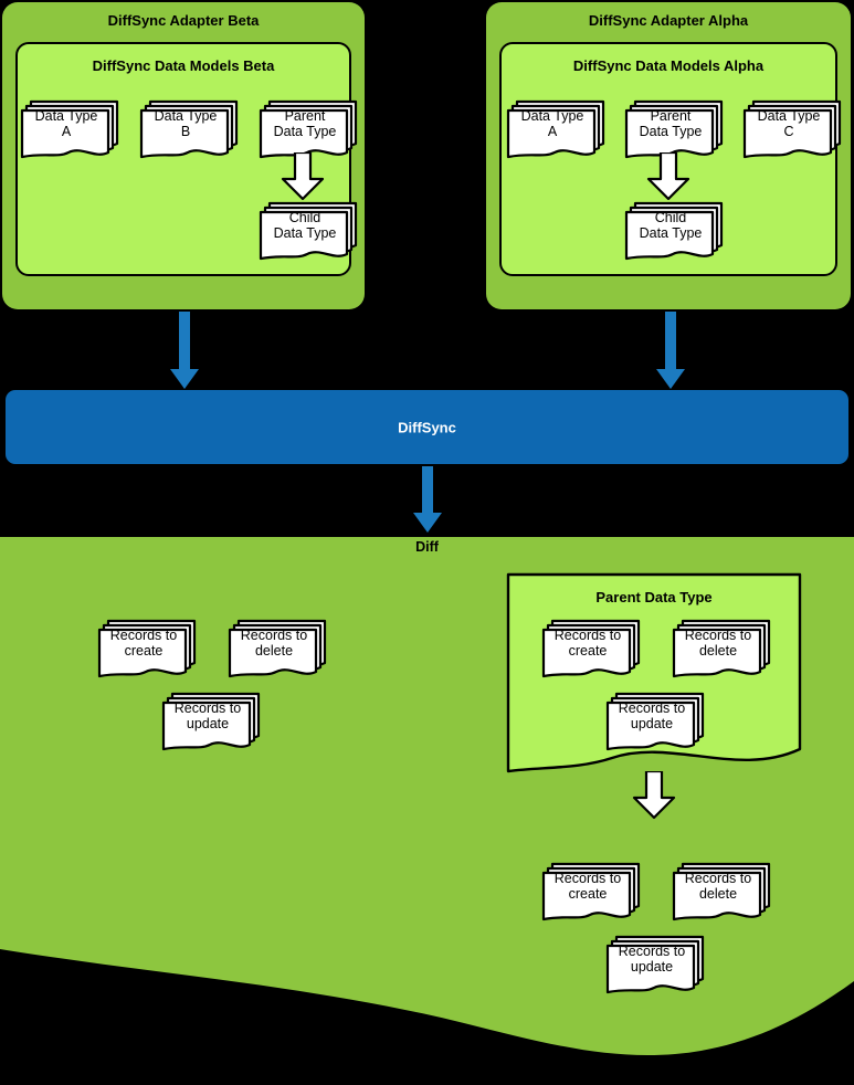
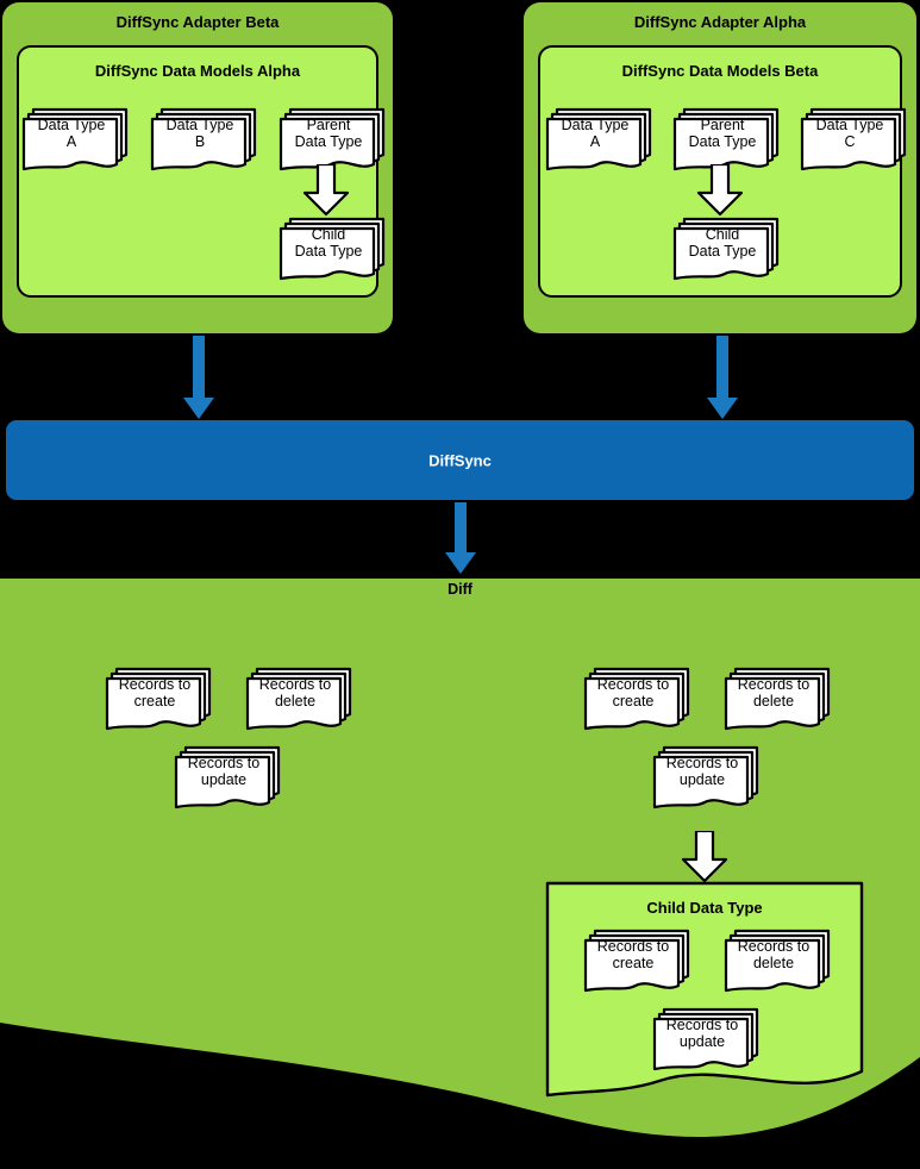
  DiffSync Adapter Beta
- DiffSync Data Models Beta
+ DiffSync Data Models Alpha
  Data Type
  A
  Data Type
  B
  Parent
  Data Type
  Child
  Data Type
  DiffSync Adapter Alpha
- DiffSync Data Models Alpha
+ DiffSync Data Models Beta
  Data Type
  A
  Parent
  Data Type
  Data Type
  C
  Child
  Data Type
  DiffSync
  Diff
  Records to
  create
  Records to
  delete
  Records to
  update
- Parent Data Type
  Records to
  create
  Records to
  delete
  Records to
  update
+ Child Data Type
  Records to
  create
  Records to
  delete
  Records to
  update
